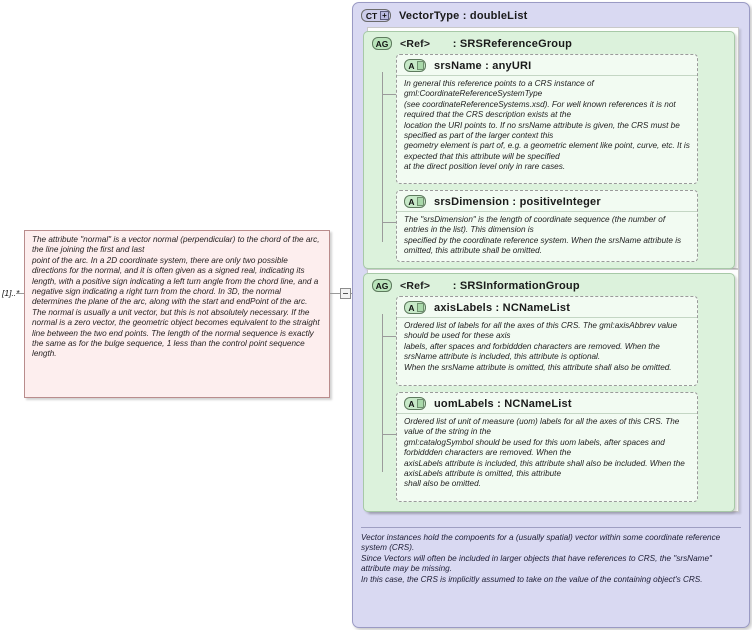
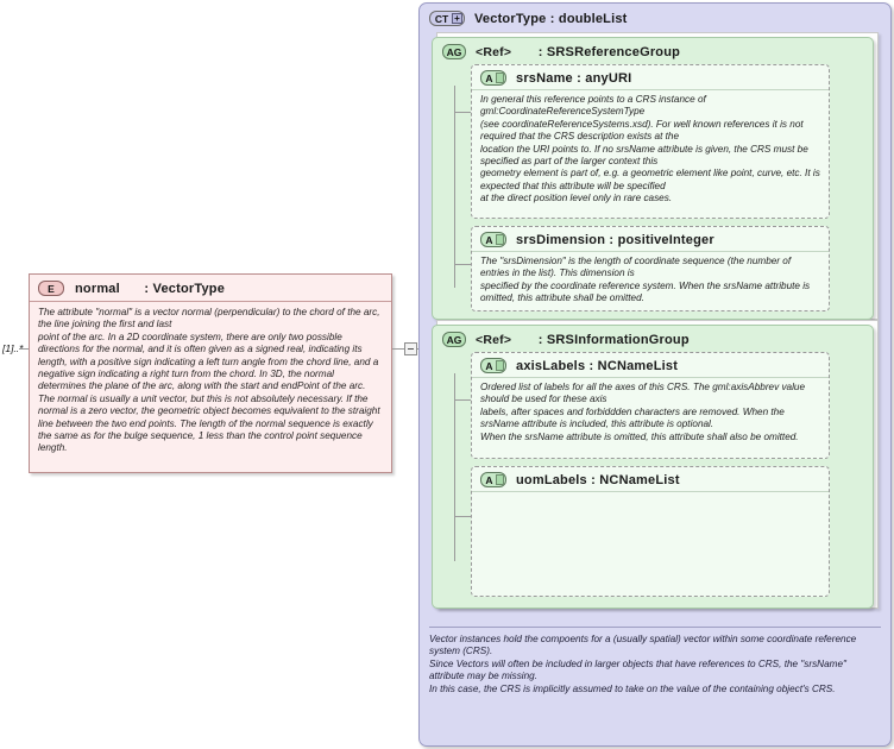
  [1]..
+ E
+ normal : VectorType
  The attribute "normal" is a vector normal (perpendicular) to the chord of the arc, the line joining the first and last
  point of the arc. In a 2D coordinate system, there are only two possible directions for the normal, and it is often given as a signed real, indicating its length, with a positive sign indicating a left turn angle from the chord line, and a negative sign indicating a right turn from the chord. In 3D, the normal determines the plane of the arc, along with the start and endPoint of the arc.
  The normal is usually a unit vector, but this is not absolutely necessary. If the normal is a zero vector, the geometric object becomes equivalent to the straight line between the two end points. The length of the normal sequence is exactly the same as for the bulge sequence, 1 less than the control point sequence length.
  CT
  +
  VectorType : doubleList
  AG
  <Ref> : SRSReferenceGroup
  A
  srsName : anyURI
  In general this reference points to a CRS instance of gml:CoordinateReferenceSystemType
  (see coordinateReferenceSystems.xsd). For well known references it is not required that the CRS description exists at the
  location the URI points to. If no srsName attribute is given, the CRS must be specified as part of the larger context this
  geometry element is part of, e.g. a geometric element like point, curve, etc. It is expected that this attribute will be specified
  at the direct position level only in rare cases.
  A
  srsDimension : positiveInteger
  The "srsDimension" is the length of coordinate sequence (the number of entries in the list). This dimension is
  specified by the coordinate reference system. When the srsName attribute is omitted, this attribute shall be omitted.
  AG
  <Ref> : SRSInformationGroup
  A
  axisLabels : NCNameList
  Ordered list of labels for all the axes of this CRS. The gml:axisAbbrev value should be used for these axis
  labels, after spaces and forbiddden characters are removed. When the srsName attribute is included, this attribute is optional.
  When the srsName attribute is omitted, this attribute shall also be omitted.
  A
  uomLabels : NCNameList
- Ordered list of unit of measure (uom) labels for all the axes of this CRS. The value of the string in the
- gml:catalogSymbol should be used for this uom labels, after spaces and forbiddden characters are removed. When the
- axisLabels attribute is included, this attribute shall also be included. When the axisLabels attribute is omitted, this attribute
- shall also be omitted.
  Vector instances hold the compoents for a (usually spatial) vector within some coordinate reference system (CRS).
  Since Vectors will often be included in larger objects that have references to CRS, the "srsName" attribute may be missing.
  In this case, the CRS is implicitly assumed to take on the value of the containing object's CRS.
